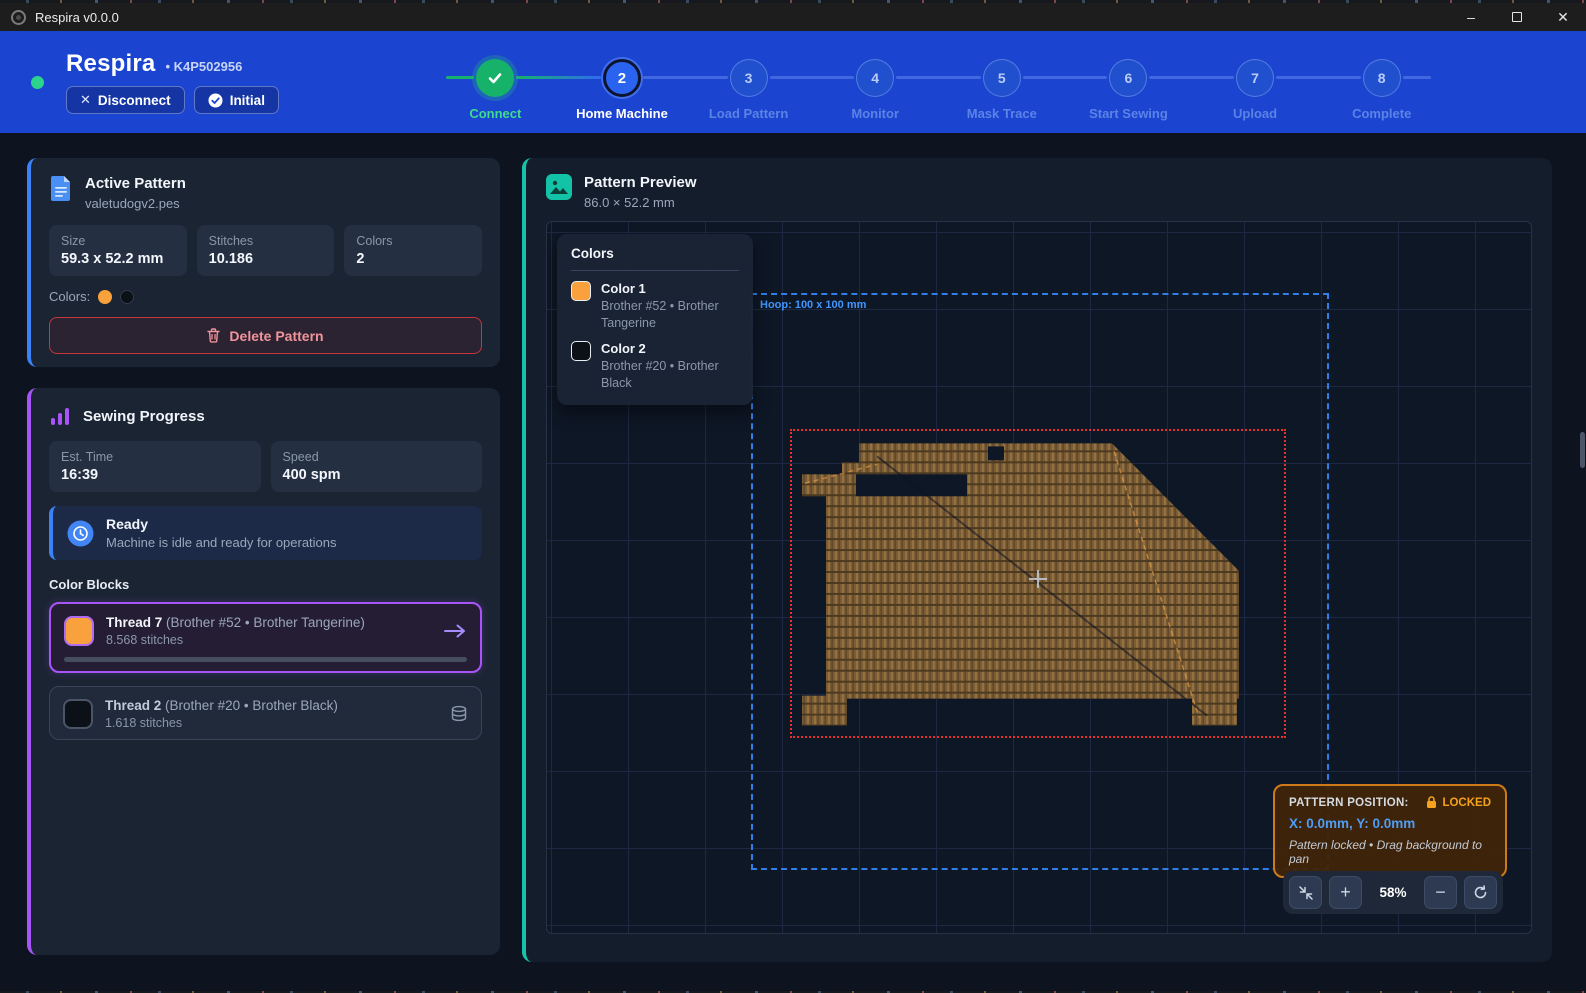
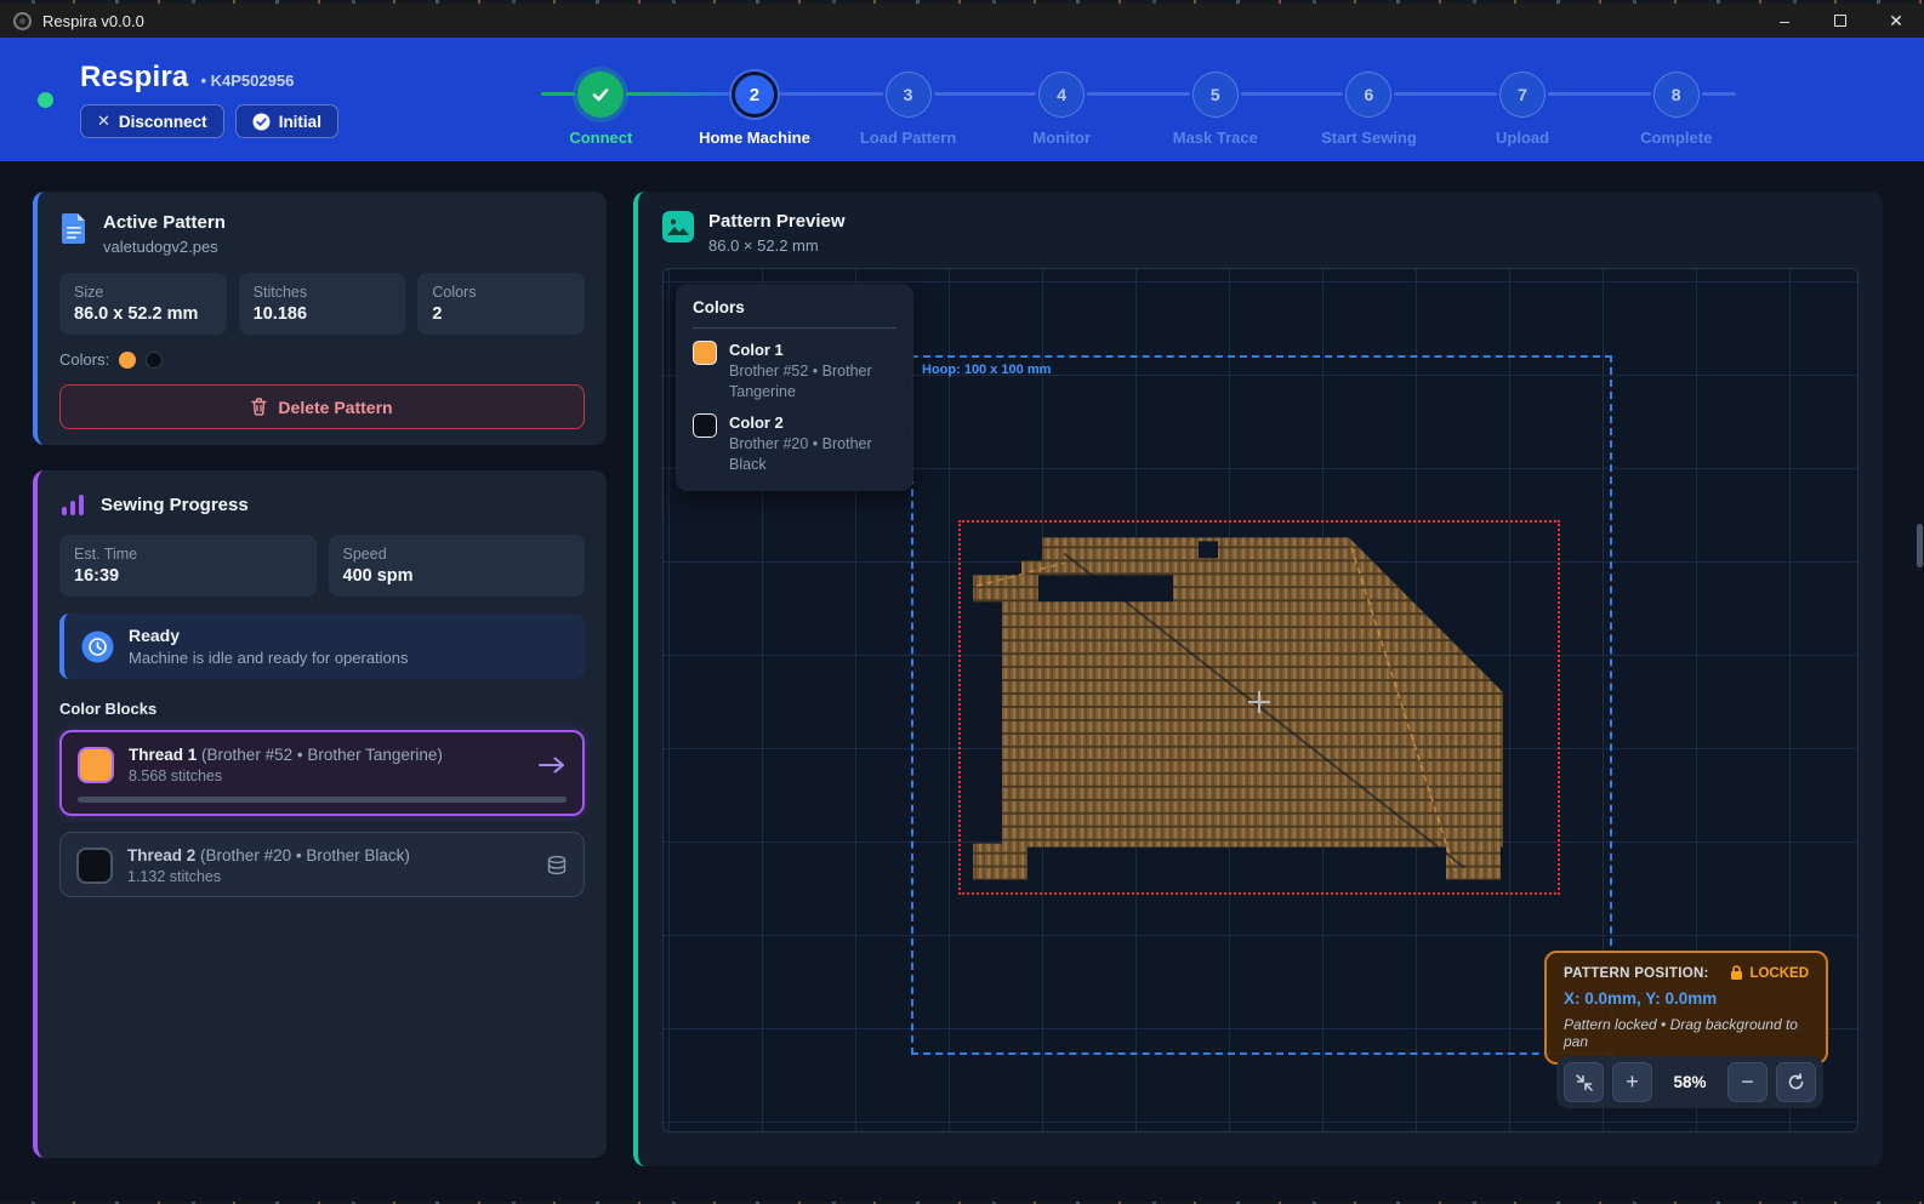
  Respira v0.0.0
  –
  ✕
  Respira
  • K4P502956
  ✕
  Disconnect
  Initial
  Connect
  2
  Home Machine
  3
  Load Pattern
  4
  Monitor
  5
  Mask Trace
  6
  Start Sewing
  7
  Upload
  8
  Complete
  Active Pattern
  valetudogv2.pes
  Size
- 59.3 x 52.2 mm
+ 86.0 x 52.2 mm
  Stitches
  10.186
  Colors
  2
  Colors:
  Delete Pattern
  Sewing Progress
  Est. Time
  16:39
  Speed
  400 spm
  Ready
  Machine is idle and ready for operations
  Color Blocks
- Thread 7 (Brother #52 • Brother Tangerine)
+ Thread 1 (Brother #52 • Brother Tangerine)
  8.568 stitches
  Thread 2 (Brother #20 • Brother Black)
- 1.618 stitches
+ 1.132 stitches
  Pattern Preview
  86.0 × 52.2 mm
  Hoop: 100 x 100 mm
  Colors
  Color 1
  Brother #52 • Brother Tangerine
  Color 2
  Brother #20 • Brother Black
  PATTERN POSITION:
  LOCKED
  X: 0.0mm, Y: 0.0mm
  Pattern locked • Drag background to pan
  +
  58%
  −
